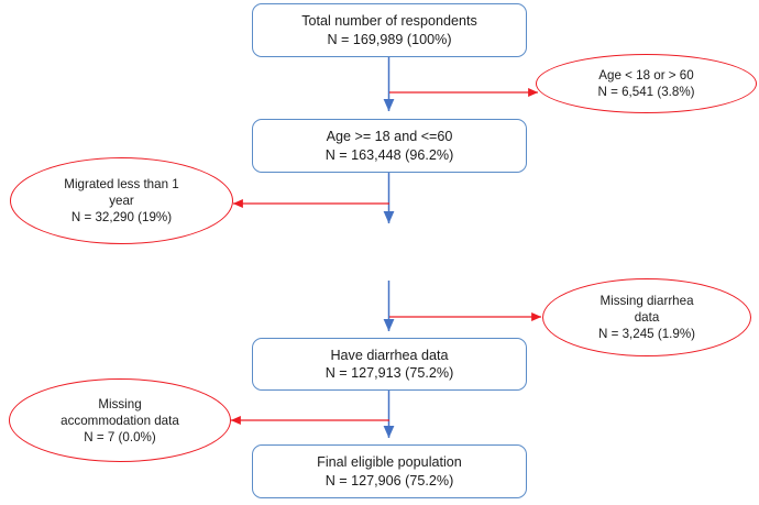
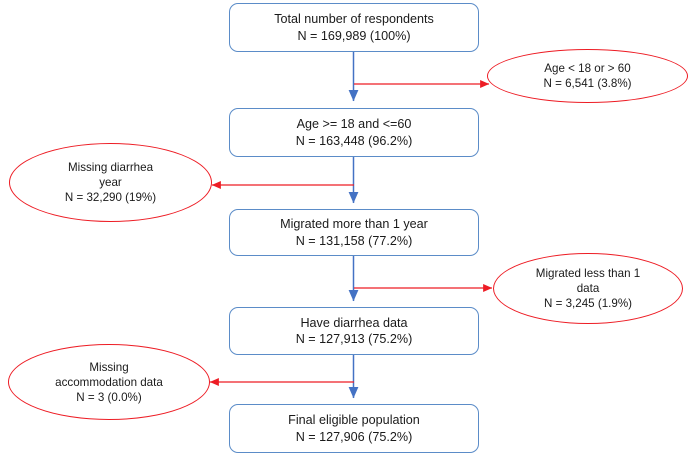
  Total number of respondents
  N = 169,989 (100%)
  Age >= 18 and <=60
  N = 163,448 (96.2%)
+ Migrated more than 1 year
+ N = 131,158 (77.2%)
  Have diarrhea data
  N = 127,913 (75.2%)
  Final eligible population
  N = 127,906 (75.2%)
  Age < 18 or > 60
  N = 6,541 (3.8%)
- Migrated less than 1
+ Missing diarrhea
  year
  N = 32,290 (19%)
- Missing diarrhea
+ Migrated less than 1
  data
  N = 3,245 (1.9%)
  Missing
  accommodation data
- N = 7 (0.0%)
+ N = 3 (0.0%)
